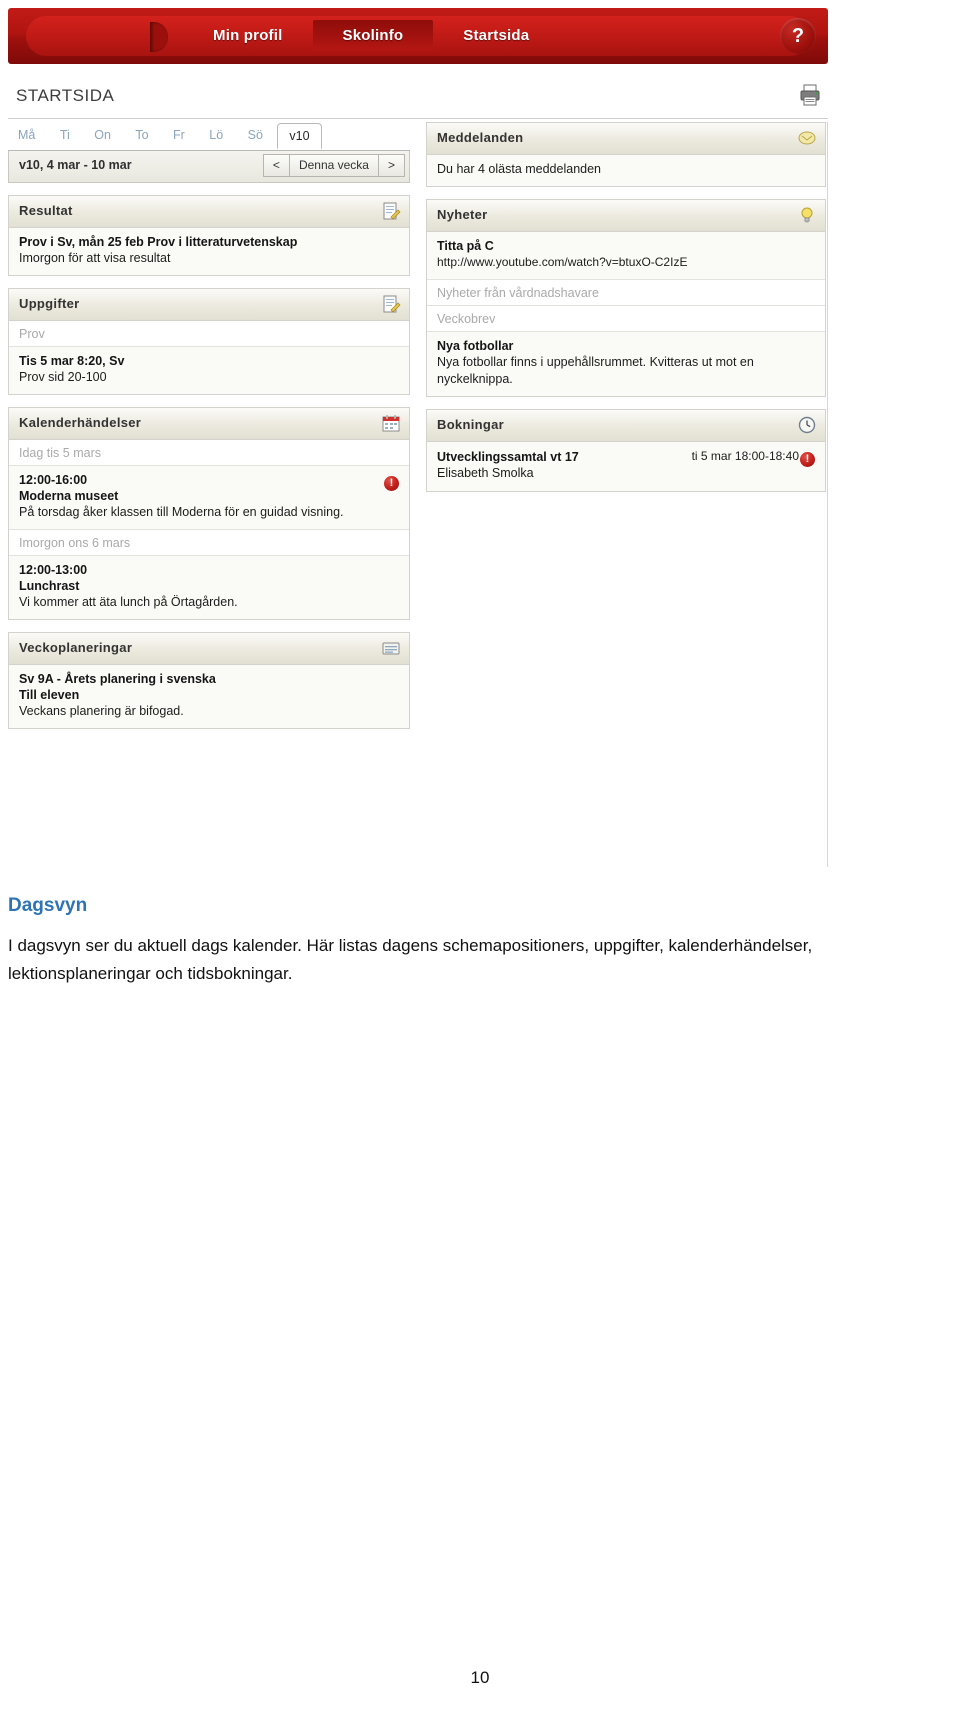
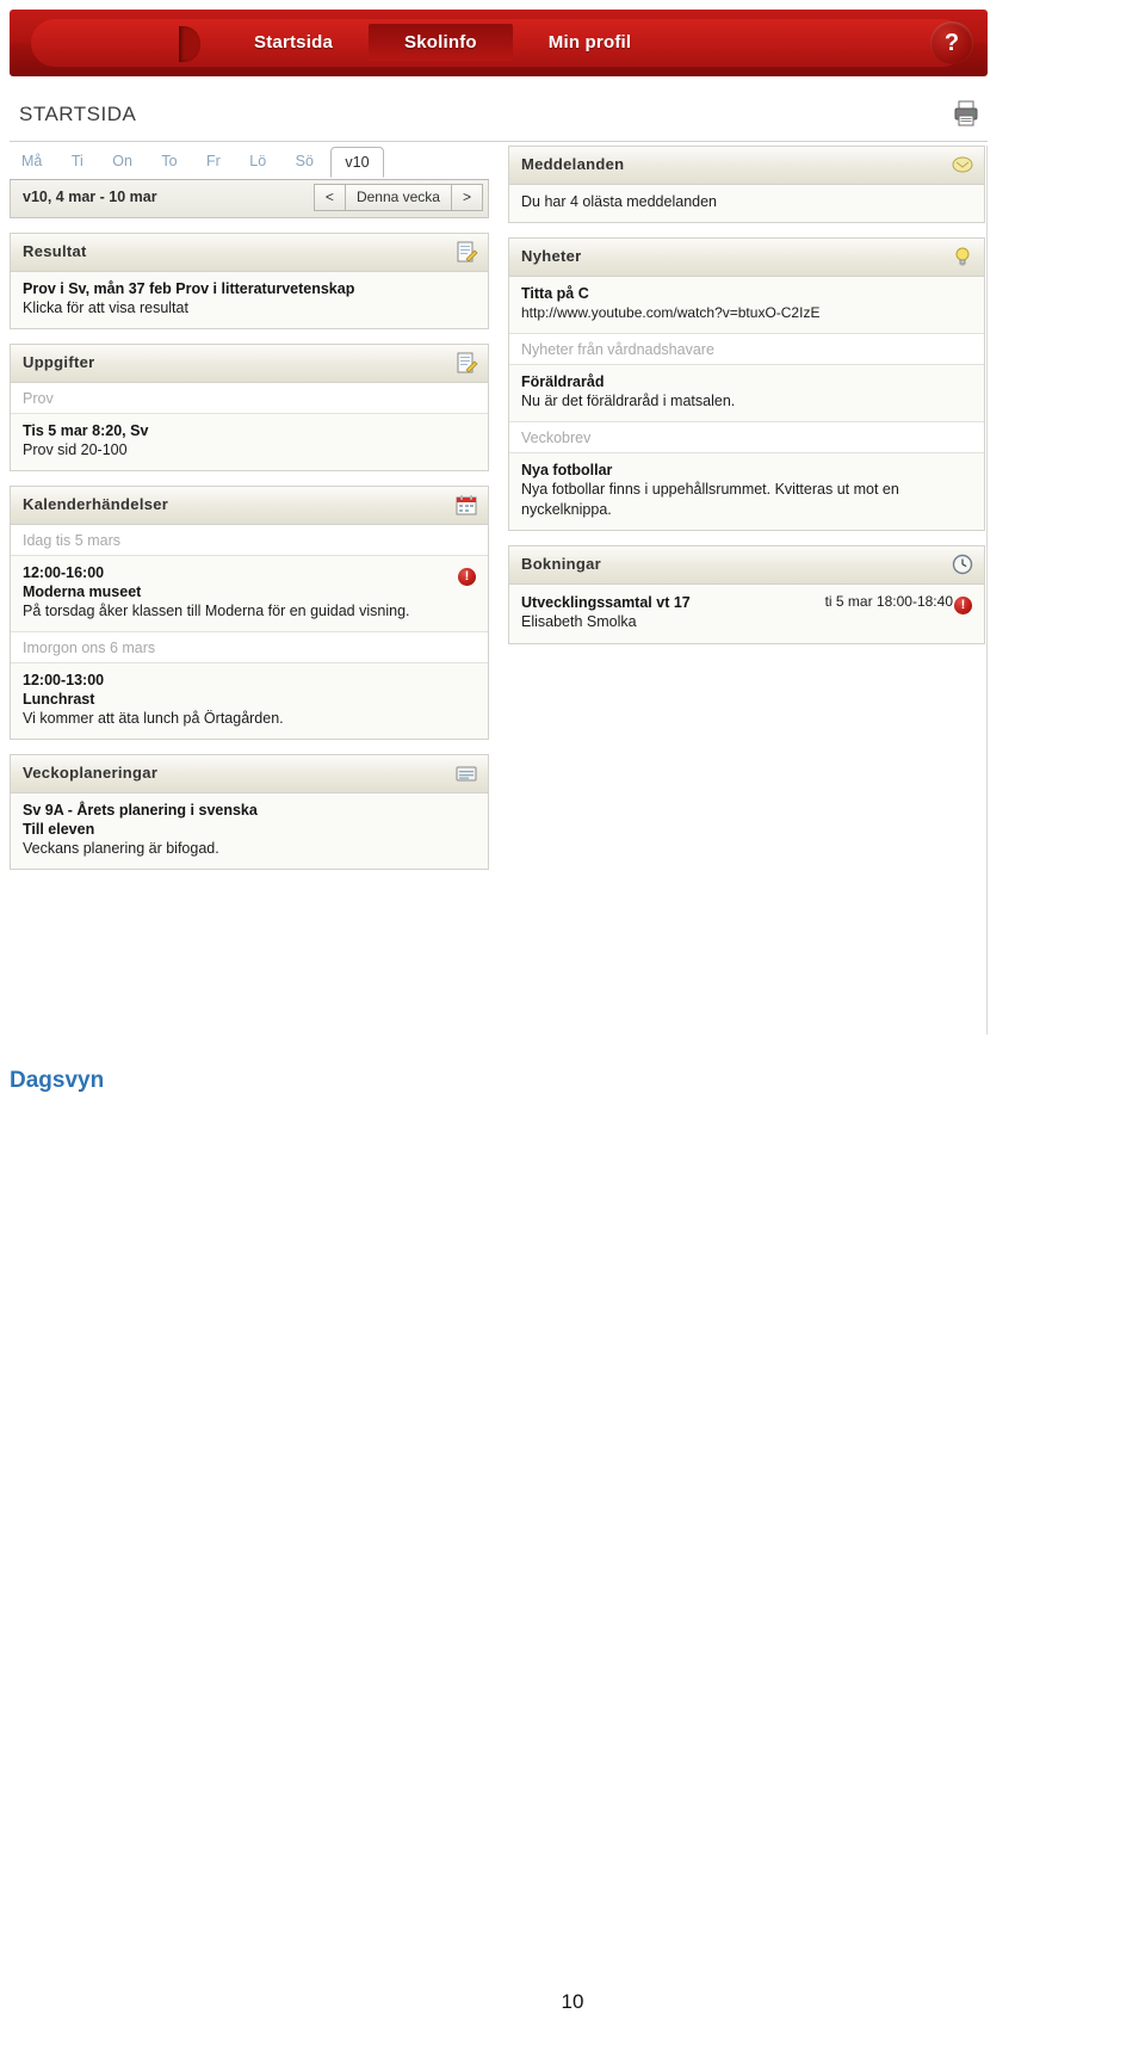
- Min profil
+ Startsida
  Skolinfo
- Startsida
+ Min profil
  ?
  STARTSIDA
  Må Ti On To Fr Lö Sö v10
  v10, 4 mar - 10 mar
  <
  Denna vecka
  >
  Resultat
- Prov i Sv, mån 25 feb Prov i litteraturvetenskap
+ Prov i Sv, mån 37 feb Prov i litteraturvetenskap
- Imorgon för att visa resultat
+ Klicka för att visa resultat
  Uppgifter
  Prov
  Tis 5 mar 8:20, Sv
  Prov sid 20-100
  Kalenderhändelser
  Idag tis 5 mars
  12:00-16:00
  Moderna museet
  På torsdag åker klassen till Moderna för en guidad visning.
  !
  Imorgon ons 6 mars
  12:00-13:00
  Lunchrast
  Vi kommer att äta lunch på Örtagården.
  Veckoplaneringar
  Sv 9A - Årets planering i svenska
  Till eleven
  Veckans planering är bifogad.
  Meddelanden
  Du har 4 olästa meddelanden
  Nyheter
  Titta på C
  http://www.youtube.com/watch?v=btuxO-C2IzE
  Nyheter från vårdnadshavare
+ Föräldraråd
+ Nu är det föräldraråd i matsalen.
  Veckobrev
  Nya fotbollar
  Nya fotbollar finns i uppehållsrummet. Kvitteras ut mot en nyckelknippa.
  Bokningar
  Utvecklingssamtal vt 17
  Elisabeth Smolka
  ti 5 mar 18:00-18:40
  !
  Dagsvyn
- I dagsvyn ser du aktuell dags kalender. Här listas dagens schemapositioners, uppgifter, kalenderhändelser, lektionsplaneringar och tidsbokningar.
  10
